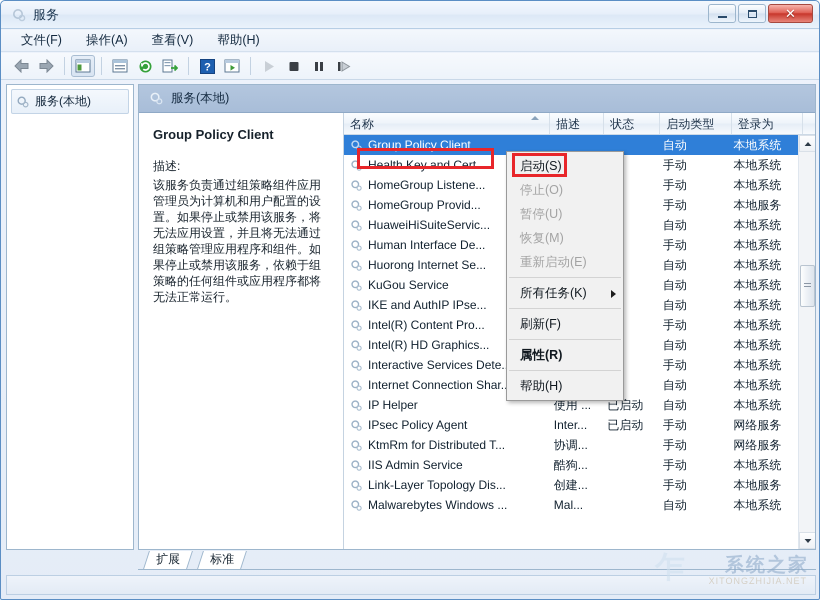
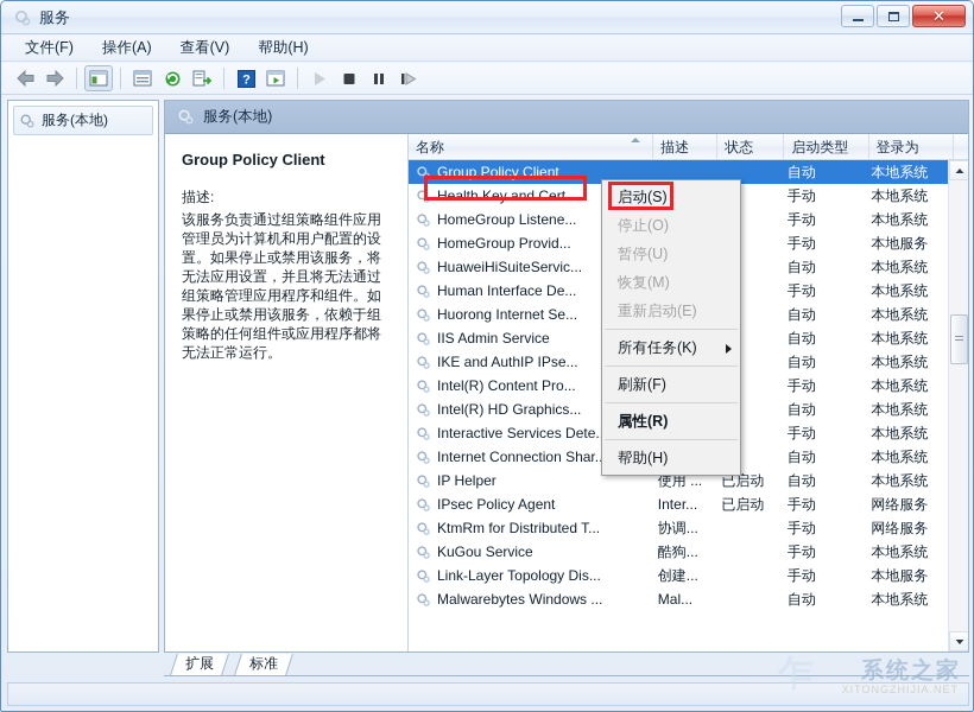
  服务
  ✕
  文件(F)
  操作(A)
  查看(V)
  帮助(H)
  ?
  服务(本地)
  服务(本地)
  Group Policy Client
  描述:
  该服务负责通过组策略组件应用管理员为计算机和用户配置的设置。如果停止或禁用该服务，将无法应用设置，并且将无法通过组策略管理应用程序和组件。如果停止或禁用该服务，依赖于组策略的任何组件或应用程序都将无法正常运行。
  名称
  描述
  状态
  启动类型
  登录为
  Group Policy Client
  自动
  本地系统
  Health Key and Cert...
  手动
  本地系统
  HomeGroup Listene...
  手动
  本地系统
  HomeGroup Provid...
  手动
  本地服务
  HuaweiHiSuiteServic...
  自动
  本地系统
  Human Interface De...
  手动
  本地系统
  Huorong Internet Se...
  自动
  本地系统
- KuGou Service
+ IIS Admin Service
  自动
  本地系统
  IKE and AuthIP IPse...
  自动
  本地系统
  Intel(R) Content Pro...
  手动
  本地系统
  Intel(R) HD Graphics...
  自动
  本地系统
  Interactive Services Dete.
  手动
  本地系统
  Internet Connection Shar.
  自动
  本地系统
  IP Helper
  使用 ...
  已启动
  自动
  本地系统
  IPsec Policy Agent
  Inter...
  已启动
  手动
  网络服务
  KtmRm for Distributed T...
  协调...
  手动
  网络服务
- IIS Admin Service
+ KuGou Service
  酷狗...
  手动
  本地系统
  Link-Layer Topology Dis...
  创建...
  手动
  本地服务
  Malwarebytes Windows ...
  Mal...
  自动
  本地系统
  启动(S)
  停止(O)
  暂停(U)
  恢复(M)
  重新启动(E)
  所有任务(K)
  刷新(F)
  属性(R)
  帮助(H)
  乍
  系统之家
  XITONGZHIJIA.NET
